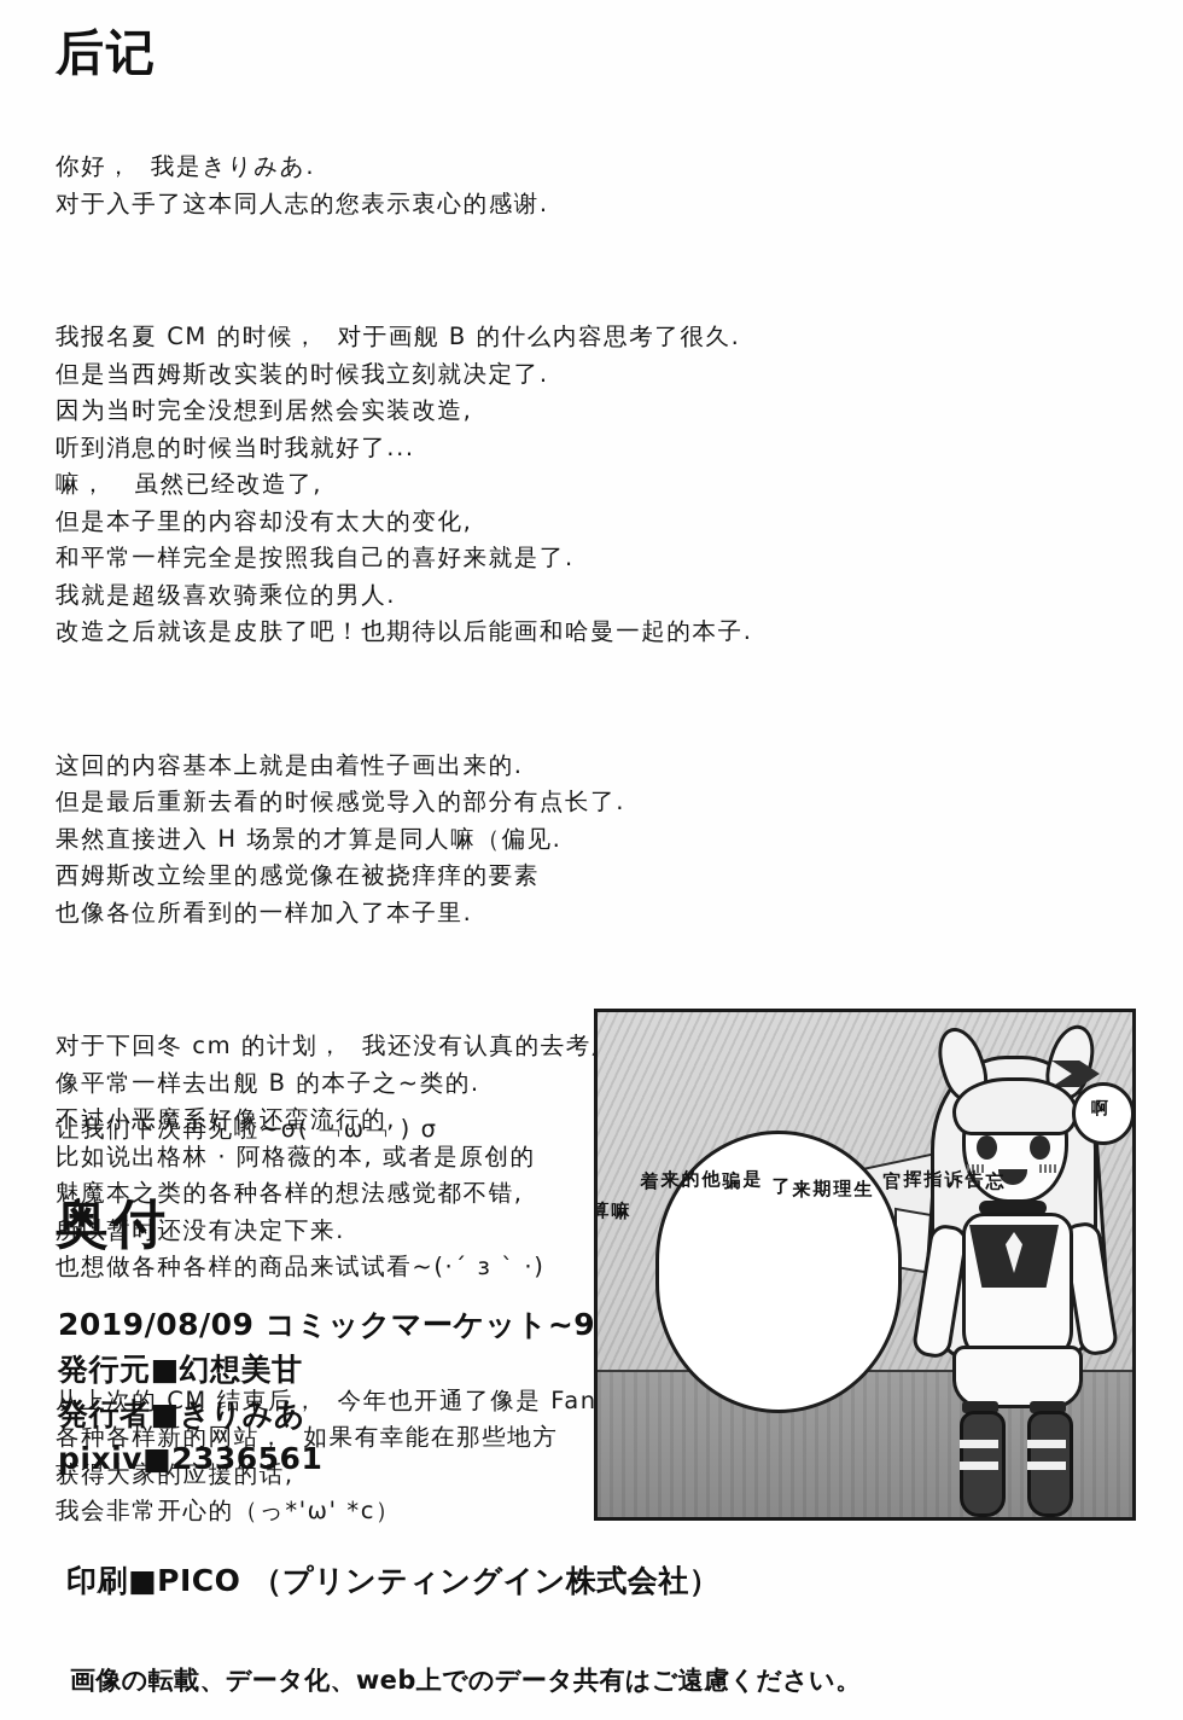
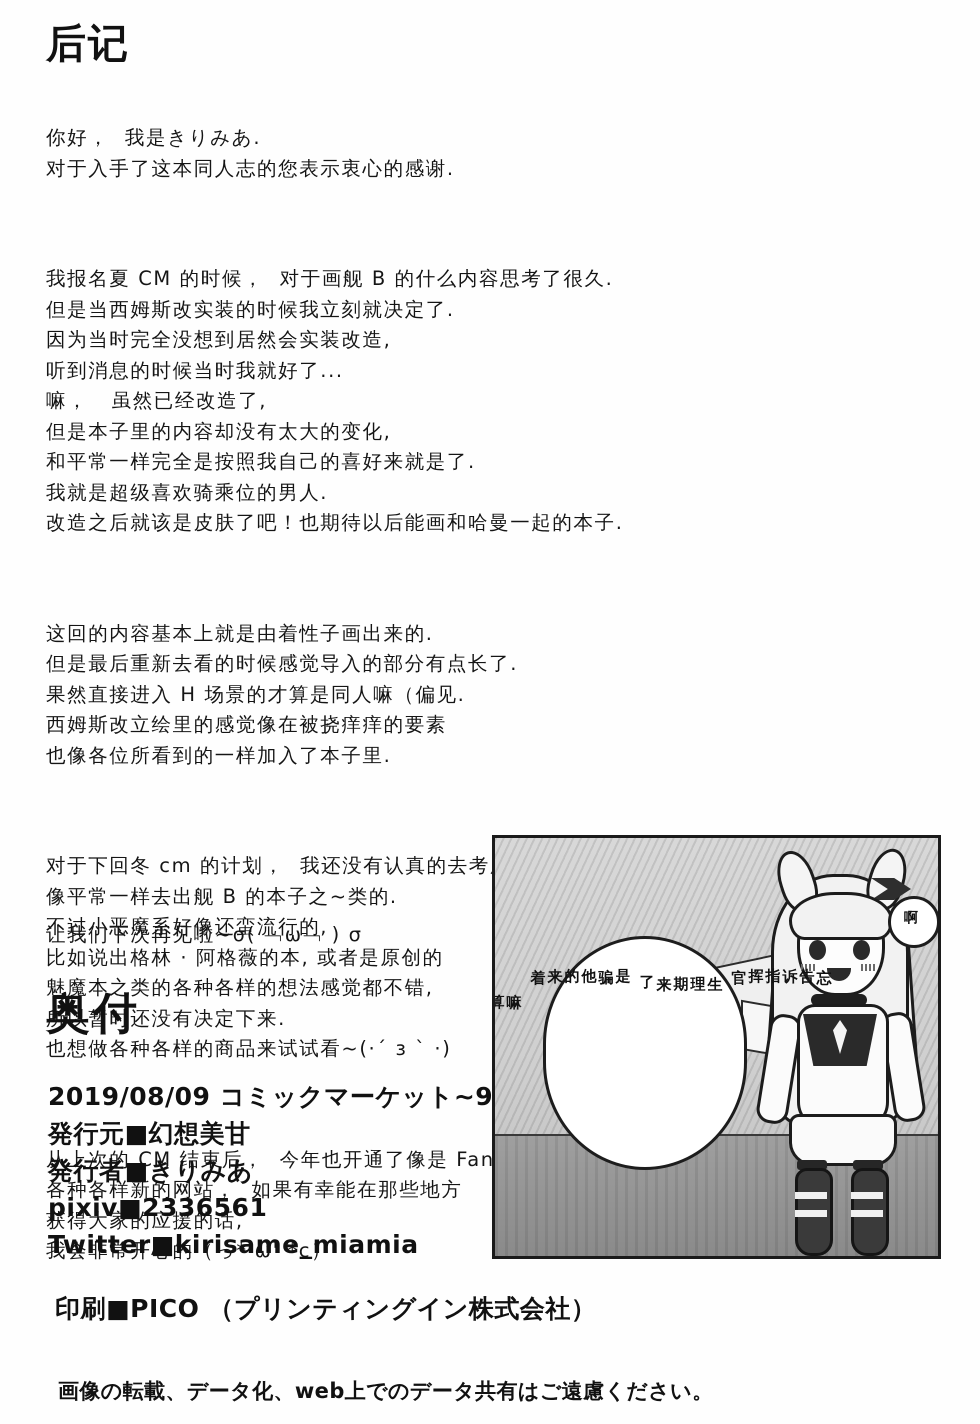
  后记
  你好， 我是きりみあ.
  对于入手了这本同人志的您表示衷心的感谢.
  我报名夏 CM 的时候， 对于画舰 B 的什么内容思考了很久.
  但是当西姆斯改实装的时候我立刻就决定了.
  因为当时完全没想到居然会实装改造,
  听到消息的时候当时我就好了...
  嘛， 虽然已经改造了,
  但是本子里的内容却没有太大的变化,
  和平常一样完全是按照我自己的喜好来就是了.
  我就是超级喜欢骑乘位的男人.
  改造之后就该是皮肤了吧！也期待以后能画和哈曼一起的本子.
  这回的内容基本上就是由着性子画出来的.
  但是最后重新去看的时候感觉导入的部分有点长了.
  果然直接进入 H 场景的才算是同人嘛（偏见.
  西姆斯改立绘里的感觉像在被挠痒痒的要素
  也像各位所看到的一样加入了本子里.
  对于下回冬 cm 的计划， 我还没有认真的去考
  像平常一样去出舰 B 的本子之~类的.
  不过小恶魔系好像还蛮流行的,
  比如说出格林 · 阿格薇的本, 或者是原创的
  魅魔本之类的各种各样的想法感觉都不错,
  所以暂时还没有决定下来.
  也想做各种各样的商品来试试看~(·´ з ` ·)
  各种各样新的网站， 如果有幸能在那些地方
  获得大家的应援的话,
  我会非常开心的（っ*'ω' *c）
  让我们下次再见啦~σ( ﹁ω﹁ ) σ
  奥付
  2019/08/09 コミックマーケット~9
  発行元■幻想美甘
  発行者■きりみあ
  pixiv■2336561
+ Twitter■kirisame_miamia
  印刷■PICO （プリンティングイン株式会社）
  画像の転載、データ化、web上でのデータ共有はご遠慮ください。
  啊
